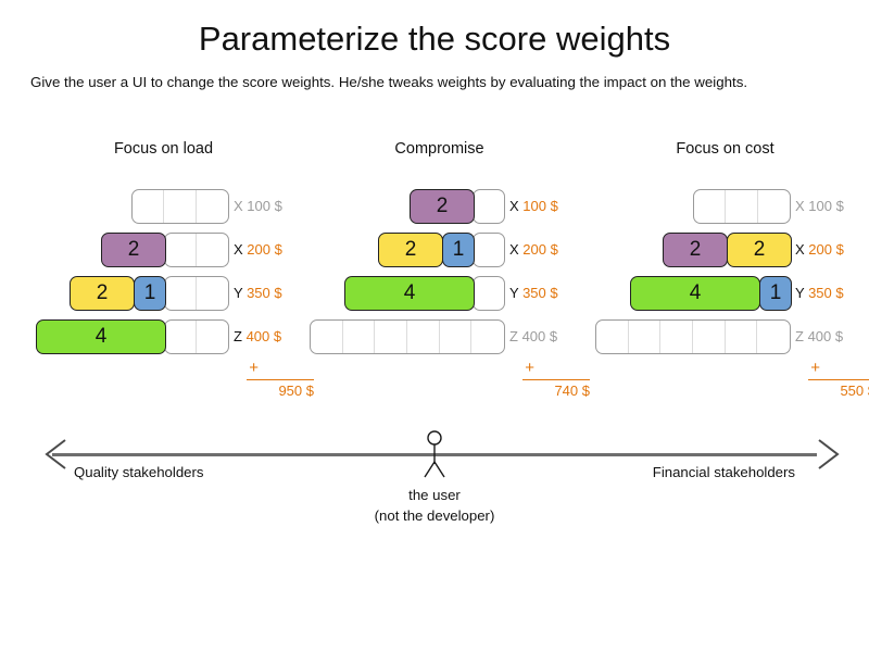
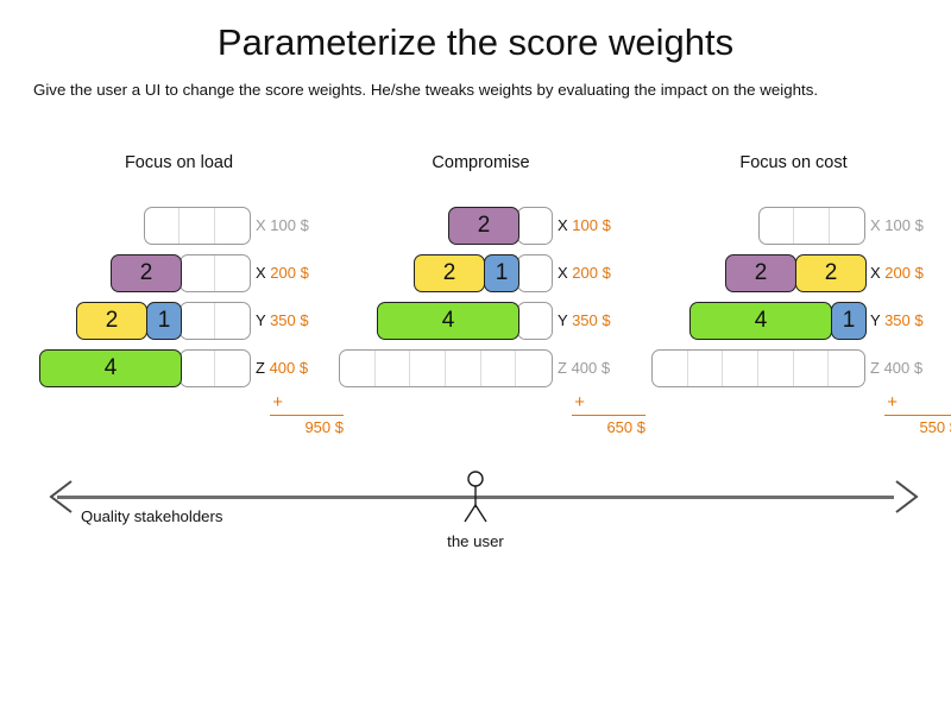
  Parameterize the score weights
  Give the user a UI to change the score weights. He/she tweaks weights by evaluating the impact on the weights.
  Focus on load
  X 100 $
  2
  X 200 $
  2
  1
  Y 350 $
  4
  Z 400 $
  +
  950 $
  Compromise
  2
  X 100 $
  2
  1
  X 200 $
  4
  Y 350 $
  Z 400 $
  +
- 740 $
+ 650 $
  Focus on cost
  X 100 $
  2
  2
  X 200 $
  4
  1
  Y 350 $
  Z 400 $
  +
  550
  Quality stakeholders
- Financial stakeholders
  the user
- (not the developer)
